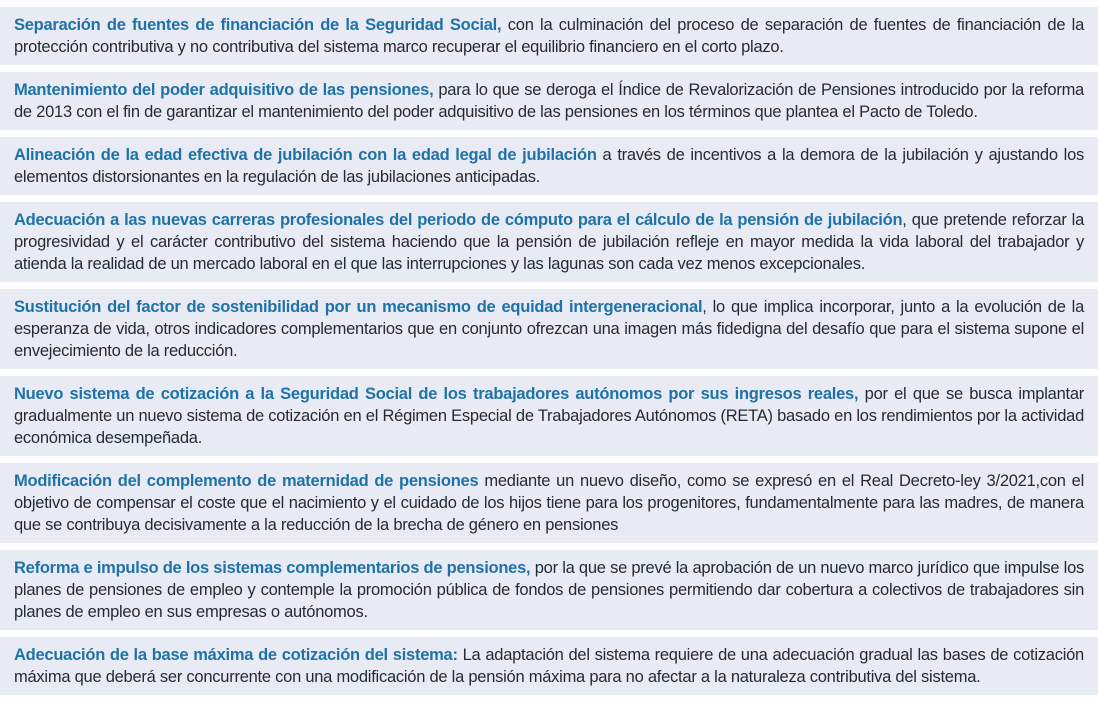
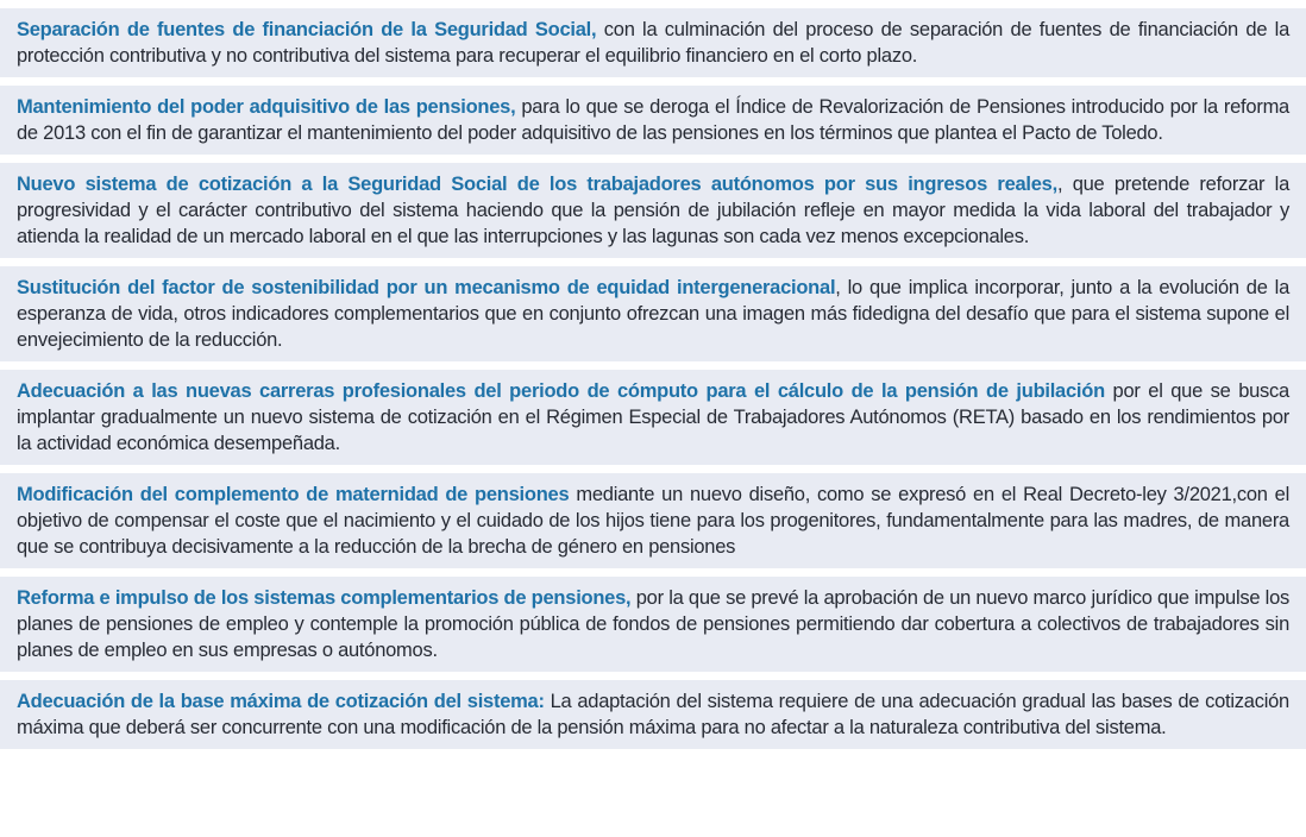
- Separación de fuentes de financiación de la Seguridad Social, con la culminación del proceso de separación de fuentes de financiación de la protección contributiva y no contributiva del sistema marco recuperar el equilibrio financiero en el corto plazo.
+ Separación de fuentes de financiación de la Seguridad Social, con la culminación del proceso de separación de fuentes de financiación de la protección contributiva y no contributiva del sistema para recuperar el equilibrio financiero en el corto plazo.
  Mantenimiento del poder adquisitivo de las pensiones, para lo que se deroga el Índice de Revalorización de Pensiones introducido por la reforma de 2013 con el fin de garantizar el mantenimiento del poder adquisitivo de las pensiones en los términos que plantea el Pacto de Toledo.
- Alineación de la edad efectiva de jubilación con la edad legal de jubilación a través de incentivos a la demora de la jubilación y ajustando los elementos distorsionantes en la regulación de las jubilaciones anticipadas.
- Adecuación a las nuevas carreras profesionales del periodo de cómputo para el cálculo de la pensión de jubilación, que pretende reforzar la progresividad y el carácter contributivo del sistema haciendo que la pensión de jubilación refleje en mayor medida la vida laboral del trabajador y atienda la realidad de un mercado laboral en el que las interrupciones y las lagunas son cada vez menos excepcionales.
+ Nuevo sistema de cotización a la Seguridad Social de los trabajadores autónomos por sus ingresos reales,, que pretende reforzar la progresividad y el carácter contributivo del sistema haciendo que la pensión de jubilación refleje en mayor medida la vida laboral del trabajador y atienda la realidad de un mercado laboral en el que las interrupciones y las lagunas son cada vez menos excepcionales.
  Sustitución del factor de sostenibilidad por un mecanismo de equidad intergeneracional, lo que implica incorporar, junto a la evolución de la esperanza de vida, otros indicadores complementarios que en conjunto ofrezcan una imagen más fidedigna del desafío que para el sistema supone el envejecimiento de la reducción.
- Nuevo sistema de cotización a la Seguridad Social de los trabajadores autónomos por sus ingresos reales, por el que se busca implantar gradualmente un nuevo sistema de cotización en el Régimen Especial de Trabajadores Autónomos (RETA) basado en los rendimientos por la actividad económica desempeñada.
+ Adecuación a las nuevas carreras profesionales del periodo de cómputo para el cálculo de la pensión de jubilación por el que se busca implantar gradualmente un nuevo sistema de cotización en el Régimen Especial de Trabajadores Autónomos (RETA) basado en los rendimientos por la actividad económica desempeñada.
  Modificación del complemento de maternidad de pensiones mediante un nuevo diseño, como se expresó en el Real Decreto-ley 3/2021,con el objetivo de compensar el coste que el nacimiento y el cuidado de los hijos tiene para los progenitores, fundamentalmente para las madres, de manera que se contribuya decisivamente a la reducción de la brecha de género en pensiones
  Reforma e impulso de los sistemas complementarios de pensiones, por la que se prevé la aprobación de un nuevo marco jurídico que impulse los planes de pensiones de empleo y contemple la promoción pública de fondos de pensiones permitiendo dar cobertura a colectivos de trabajadores sin planes de empleo en sus empresas o autónomos.
  Adecuación de la base máxima de cotización del sistema: La adaptación del sistema requiere de una adecuación gradual las bases de cotización máxima que deberá ser concurrente con una modificación de la pensión máxima para no afectar a la naturaleza contributiva del sistema.
